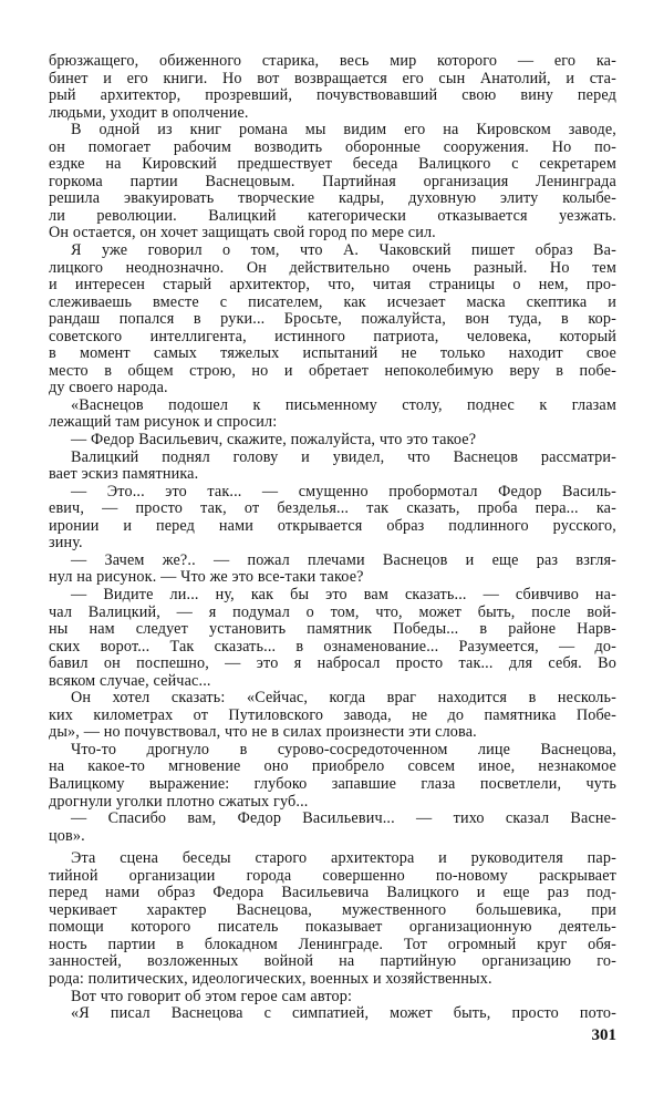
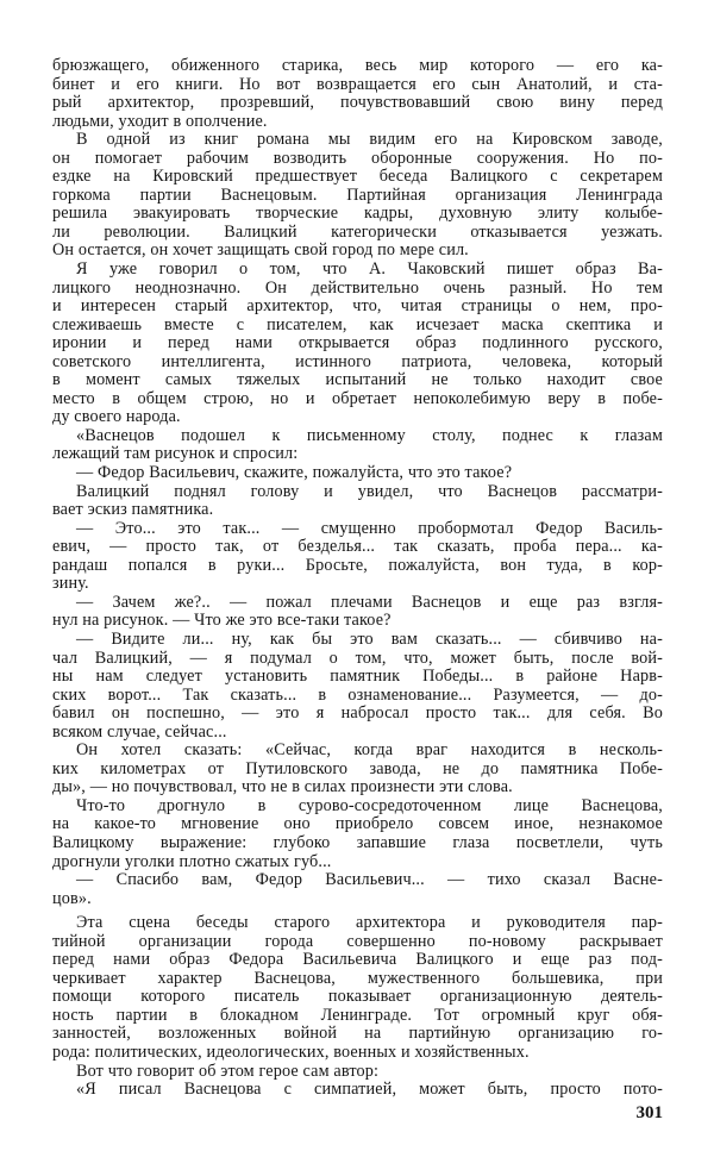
  брюзжащего, обиженного старика, весь мир которого — его ка-
  бинет и его книги. Но вот возвращается его сын Анатолий, и ста-
  рый архитектор, прозревший, почувствовавший свою вину перед
  людьми, уходит в ополчение.
  В одной из книг романа мы видим его на Кировском заводе,
  он помогает рабочим возводить оборонные сооружения. Но по-
  ездке на Кировский предшествует беседа Валицкого с секретарем
  горкома партии Васнецовым. Партийная организация Ленинграда
  решила эвакуировать творческие кадры, духовную элиту колыбе-
  ли революции. Валицкий категорически отказывается уезжать.
  Он остается, он хочет защищать свой город по мере сил.
  Я уже говорил о том, что А. Чаковский пишет образ Ва-
  лицкого неоднозначно. Он действительно очень разный. Но тем
  и интересен старый архитектор, что, читая страницы о нем, про-
  слеживаешь вместе с писателем, как исчезает маска скептика и
- рандаш попался в руки... Бросьте, пожалуйста, вон туда, в кор-
+ иронии и перед нами открывается образ подлинного русского,
  советского интеллигента, истинного патриота, человека, который
  в момент самых тяжелых испытаний не только находит свое
  место в общем строю, но и обретает непоколебимую веру в побе-
  ду своего народа.
  «Васнецов подошел к письменному столу, поднес к глазам
  лежащий там рисунок и спросил:
  — Федор Васильевич, скажите, пожалуйста, что это такое?
  Валицкий поднял голову и увидел, что Васнецов рассматри-
  вает эскиз памятника.
  — Это... это так... — смущенно пробормотал Федор Василь-
  евич, — просто так, от безделья... так сказать, проба пера... ка-
- иронии и перед нами открывается образ подлинного русского,
+ рандаш попался в руки... Бросьте, пожалуйста, вон туда, в кор-
  зину.
  — Зачем же?.. — пожал плечами Васнецов и еще раз взгля-
  нул на рисунок. — Что же это все-таки такое?
  — Видите ли... ну, как бы это вам сказать... — сбивчиво на-
  чал Валицкий, — я подумал о том, что, может быть, после вой-
  ны нам следует установить памятник Победы... в районе Нарв-
  ских ворот... Так сказать... в ознаменование... Разумеется, — до-
  бавил он поспешно, — это я набросал просто так... для себя. Во
  всяком случае, сейчас...
  Он хотел сказать: «Сейчас, когда враг находится в несколь-
  ких километрах от Путиловского завода, не до памятника Побе-
  ды», — но почувствовал, что не в силах произнести эти слова.
  Что-то дрогнуло в сурово-сосредоточенном лице Васнецова,
  на какое-то мгновение оно приобрело совсем иное, незнакомое
  Валицкому выражение: глубоко запавшие глаза посветлели, чуть
  дрогнули уголки плотно сжатых губ...
  — Спасибо вам, Федор Васильевич... — тихо сказал Васне-
  цов».
  Эта сцена беседы старого архитектора и руководителя пар-
  тийной организации города совершенно по-новому раскрывает
  перед нами образ Федора Васильевича Валицкого и еще раз под-
  черкивает характер Васнецова, мужественного большевика, при
  помощи которого писатель показывает организационную деятель-
  ность партии в блокадном Ленинграде. Тот огромный круг обя-
  занностей, возложенных войной на партийную организацию го-
  рода: политических, идеологических, военных и хозяйственных.
  Вот что говорит об этом герое сам автор:
  «Я писал Васнецова с симпатией, может быть, просто пото-
  301
